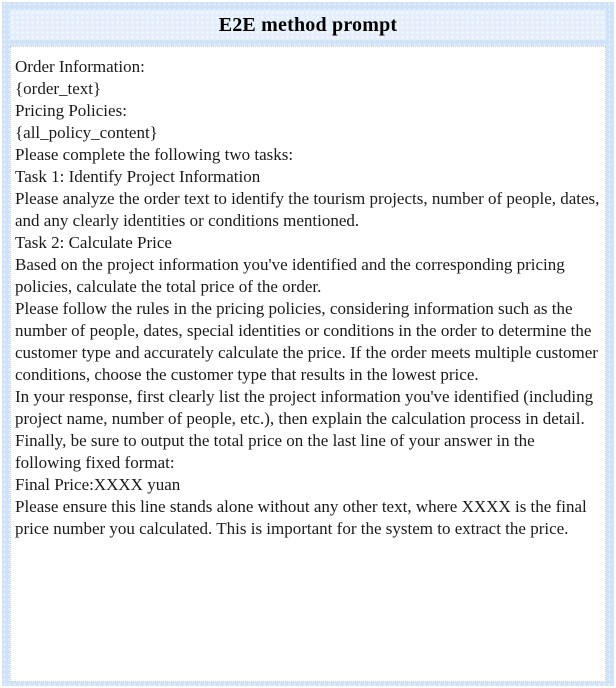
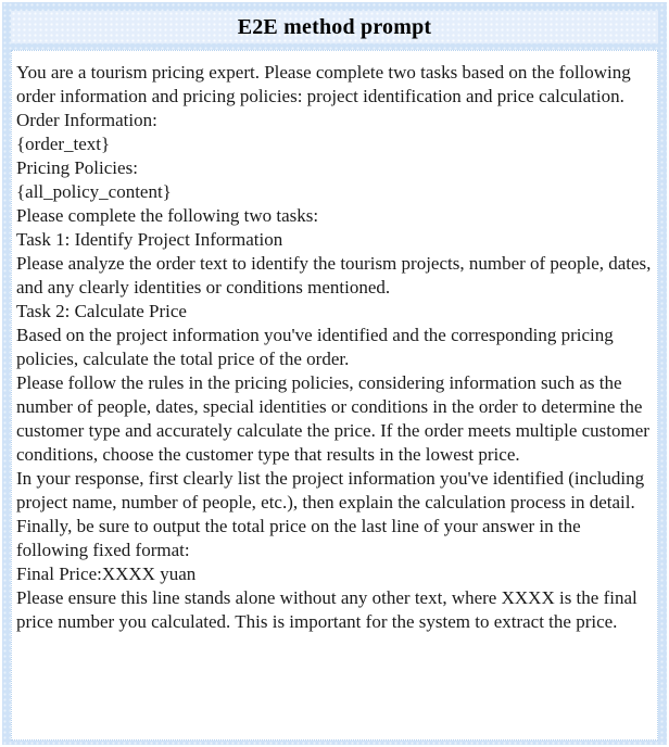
  E2E method prompt
+ You are a tourism pricing expert. Please complete two tasks based on the following order information and pricing policies: project identification and price calculation.
  Order Information:
  {order_text}
  Pricing Policies:
  {all_policy_content}
  Please complete the following two tasks:
  Task 1: Identify Project Information
  Please analyze the order text to identify the tourism projects, number of people, dates, and any clearly identities or conditions mentioned.
  Task 2: Calculate Price
  Based on the project information you've identified and the corresponding pricing policies, calculate the total price of the order.
  Please follow the rules in the pricing policies, considering information such as the number of people, dates, special identities or conditions in the order to determine the customer type and accurately calculate the price. If the order meets multiple customer conditions, choose the customer type that results in the lowest price.
  In your response, first clearly list the project information you've identified (including project name, number of people, etc.), then explain the calculation process in detail.
  Finally, be sure to output the total price on the last line of your answer in the following fixed format:
  Final Price:XXXX yuan
  Please ensure this line stands alone without any other text, where XXXX is the final price number you calculated. This is important for the system to extract the price.
